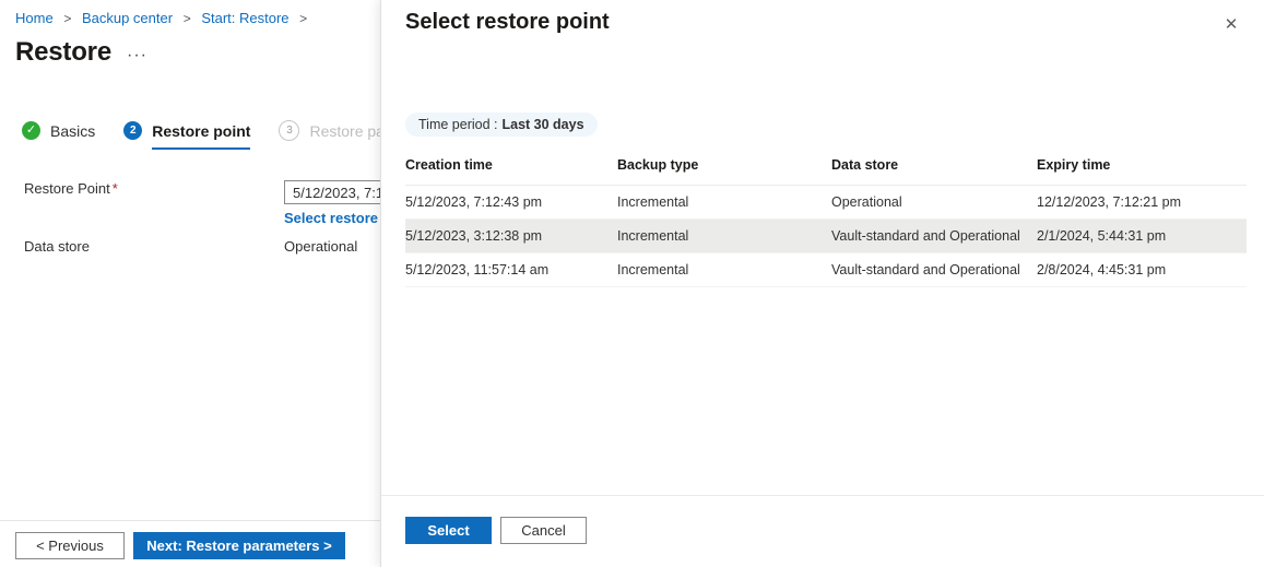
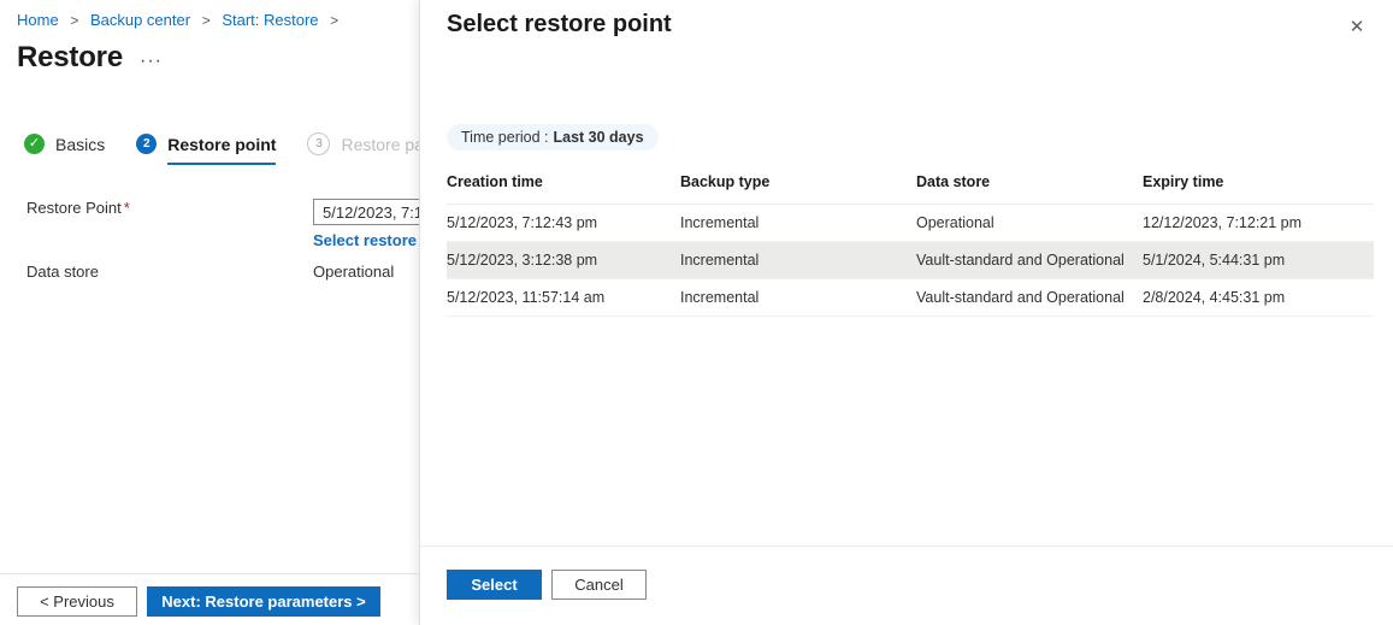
  Home > Backup center > Start: Restore >
  Restore
  ···
  ✓
  Basics
  2
  Restore point
  3
  Restore Point *
  Select restore
  Data store
  Operational
  < Previous
  Next: Restore parameters >
  Select restore point
  ✕
  Time period :
  Last 30 days
  Creation time	Backup type	Data store	Expiry time
  5/12/2023, 7:12:43 pm	Incremental	Operational	12/12/2023, 7:12:21 pm
- 5/12/2023, 3:12:38 pm	Incremental	Vault-standard and Operational	2/1/2024, 5:44:31 pm
+ 5/12/2023, 3:12:38 pm	Incremental	Vault-standard and Operational	5/1/2024, 5:44:31 pm
  5/12/2023, 11:57:14 am	Incremental	Vault-standard and Operational	2/8/2024, 4:45:31 pm
  Select
  Cancel
